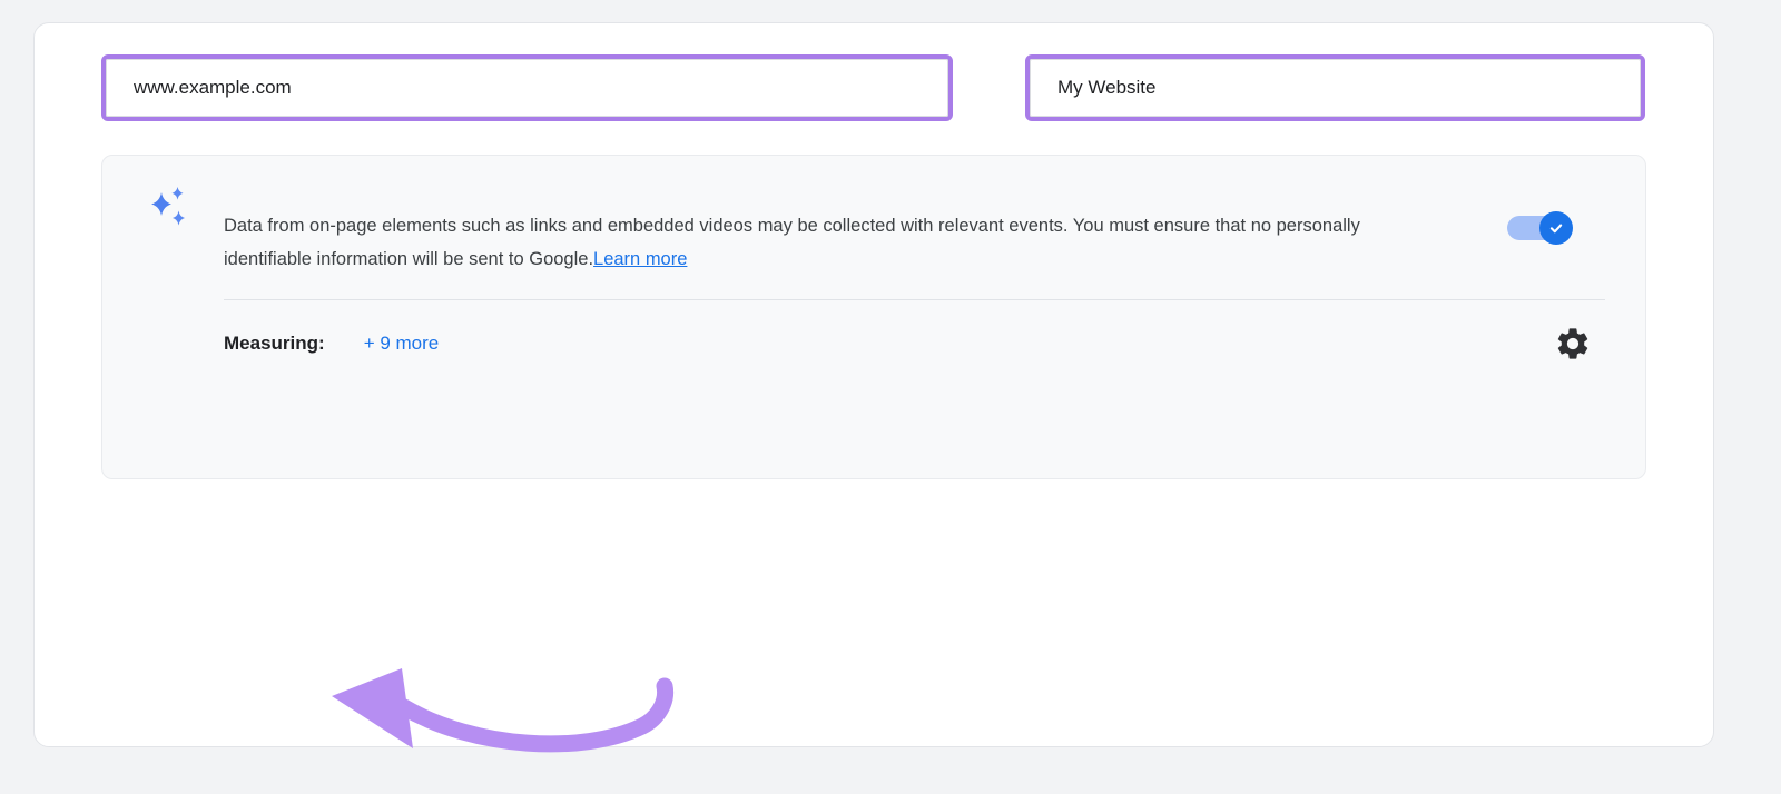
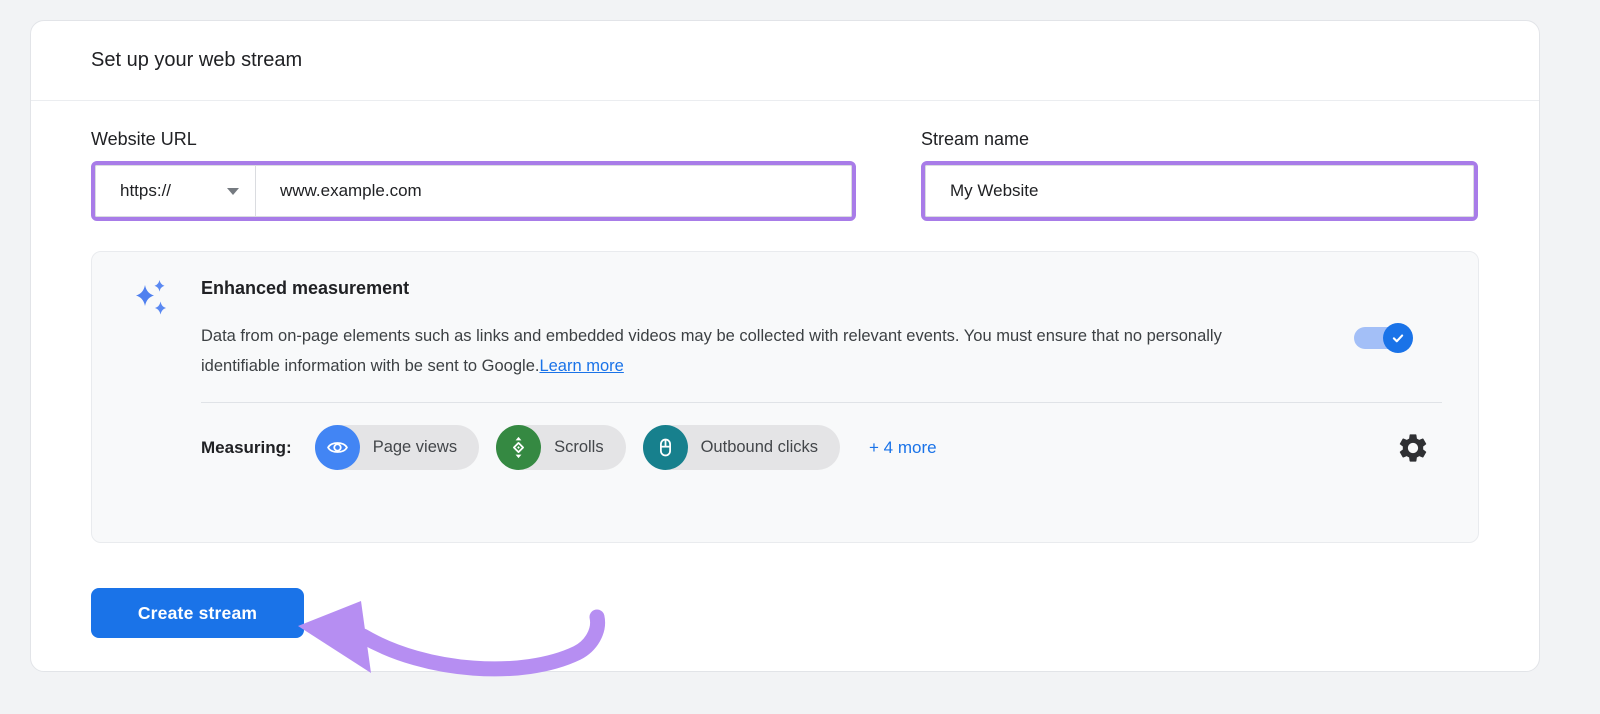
+ Set up your web stream
+ Website URL
+ https://
  www.example.com
+ Stream name
  My Website
+ Enhanced measurement
- Data from on-page elements such as links and embedded videos may be collected with relevant events. You must ensure that no personally identifiable information will be sent to Google.Learn more
+ Data from on-page elements such as links and embedded videos may be collected with relevant events. You must ensure that no personally identifiable information with be sent to Google.Learn more
  Measuring:
+ Page views
+ Scrolls
+ Outbound clicks
- + 9 more
+ + 4 more
+ Create stream
